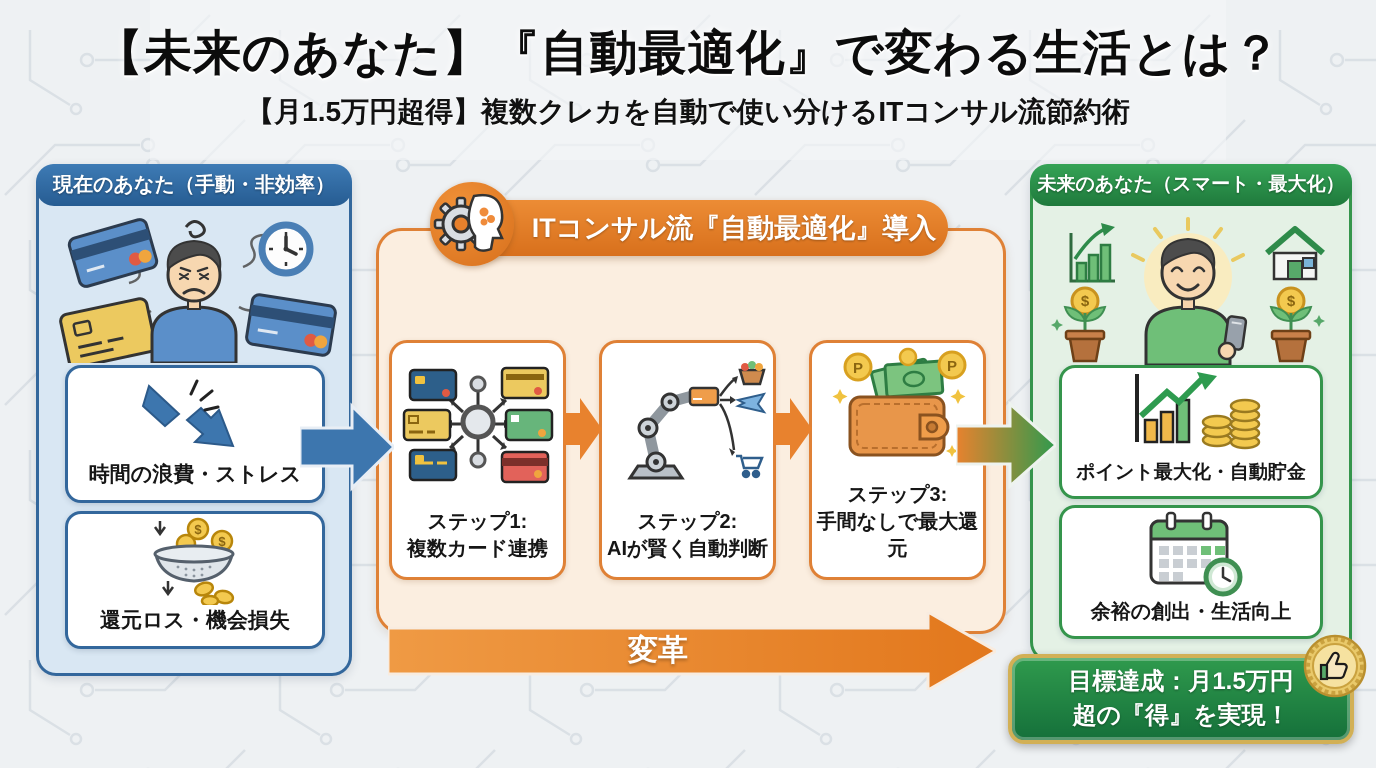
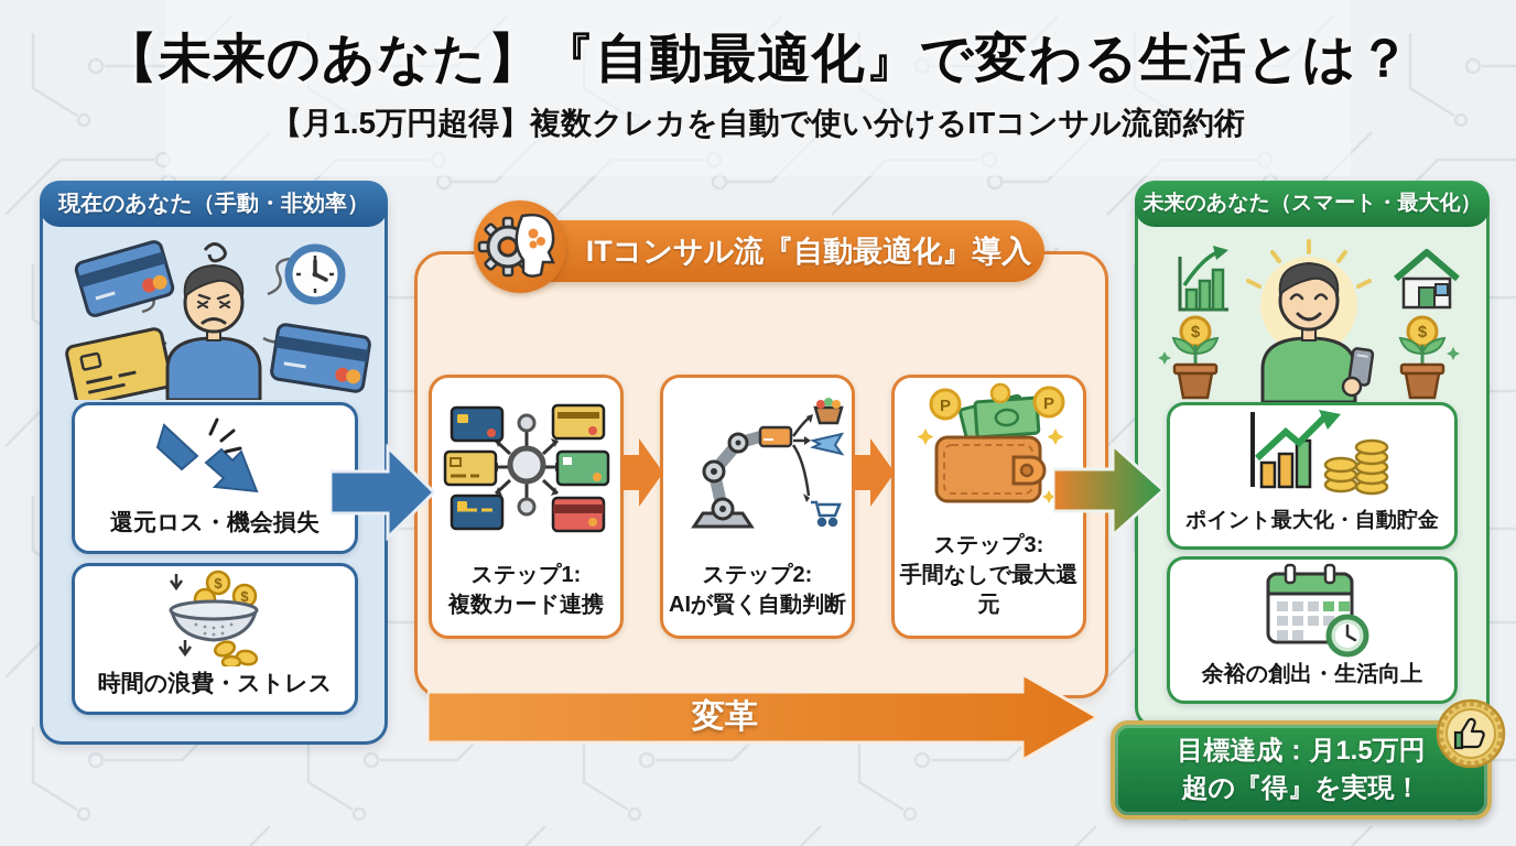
  【未来のあなた】『自動最適化』で変わる生活とは？
  【月1.5万円超得】複数クレカを自動で使い分けるITコンサル流節約術
  現在のあなた（手動・非効率）
- 時間の浪費・ストレス
+ 還元ロス・機会損失
  $
  $
- 還元ロス・機会損失
+ 時間の浪費・ストレス
  ITコンサル流『自動最適化』導入
  ステップ1:
  複数カード連携
  ステップ2:
  AIが賢く自動判断
  P
  P
  ステップ3:
  手間なしで最大還元
  変革
  未来のあなた（スマート・最大化）
  $
  $
  ポイント最大化・自動貯金
  余裕の創出・生活向上
  目標達成：月1.5万円
  超の『得』を実現！
